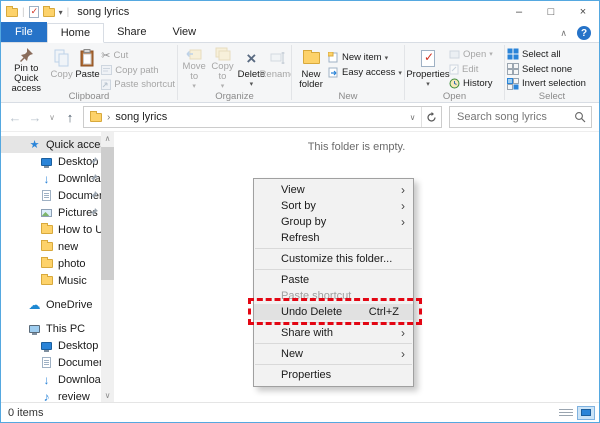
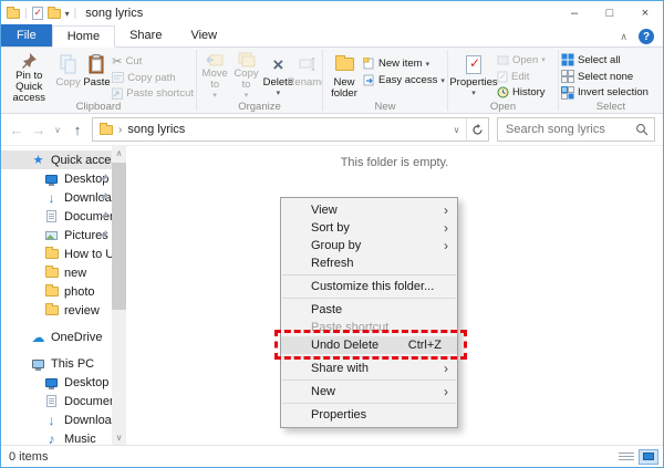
  |
  ▾
  |
  song lyrics
  –
  □
  ×
  File
  Home
  Share
  View
  ∧
  ?
  Pin to Quick access
  Copy
  Paste
  ✂
  Cut
  Copy path
  Paste shortcut
  Clipboard
  Move to
  Copy to
  ×
  Delete
  Renam
  Organize
  New folder
  New item
  Easy access
  New
  Properties
  Open
  Edit
  History
  Open
  Select all
  Select none
  Invert selection
  Select
  ←
  →
  ∨
  ↑
  ›
  song lyrics
  ∨
  Search song lyrics
  ★
  Quick acce
  Desktop
  ↓
  Picture
  new
  photo
- Music
+ review
  ☁
  OneDrive
  This PC
  Desktop
  ↓
  Downloa
  ♪
- review
+ Music
  ∧
  ∨
  This folder is empty.
  View
  ›
  Sort by
  ›
  Group by
  ›
  Refresh
  Customize this folder...
  Paste
  Paste shortcut
  Undo Delete
  Ctrl+Z
  Share with
  ›
  New
  ›
  Properties
  0 items
